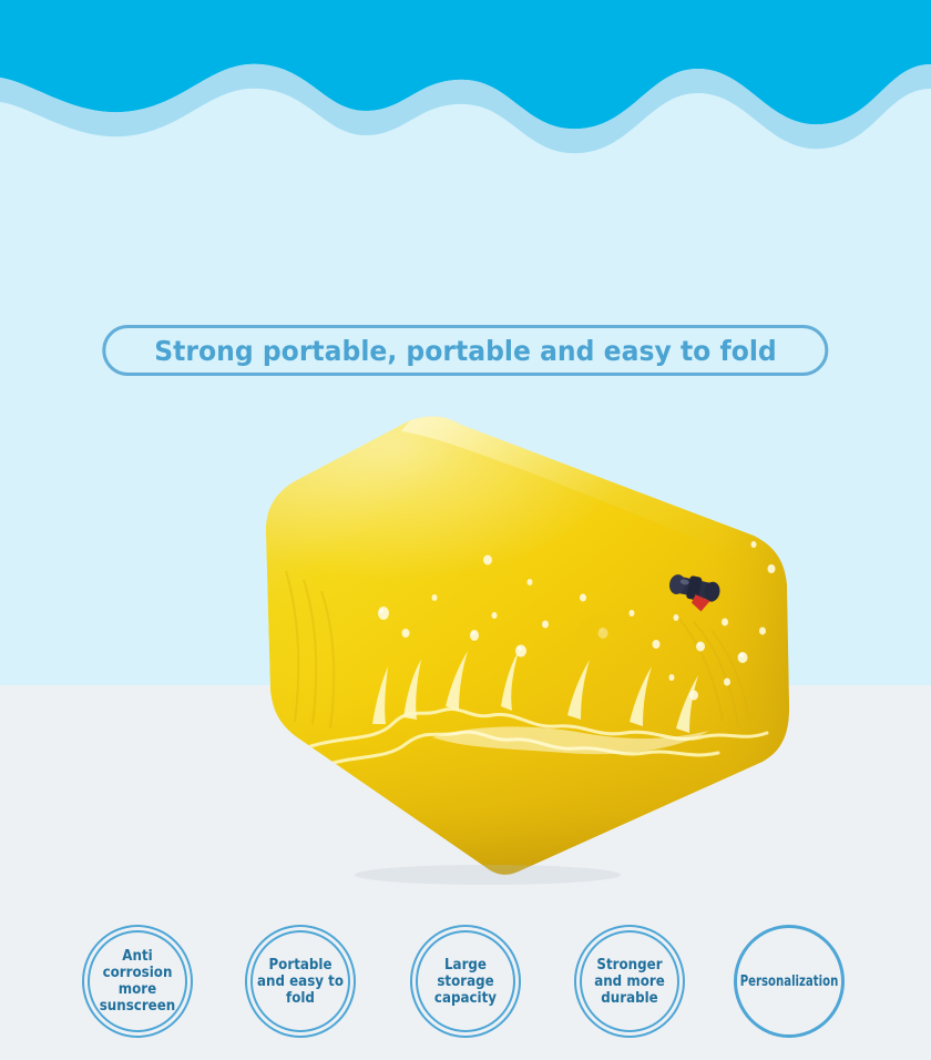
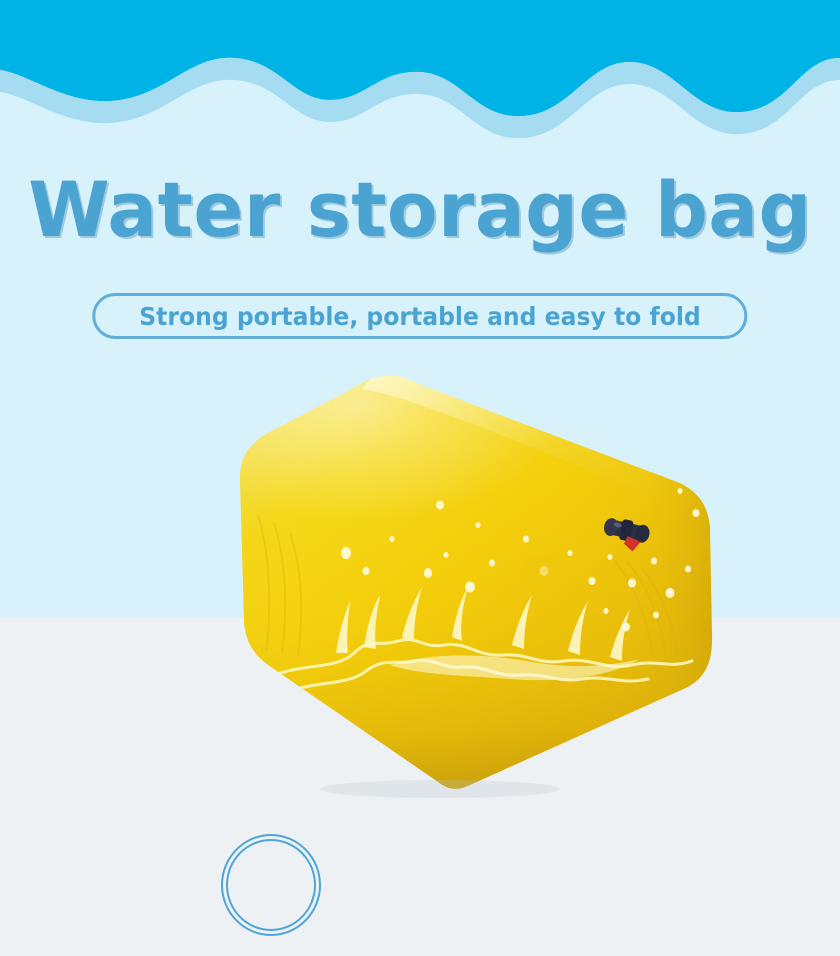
+ Water storage bag
  Strong portable, portable and easy to fold
- Anti corrosion more sunscreen
- Portable and easy to fold
- Large storage capacity
- Stronger and more durable
- Personalization
